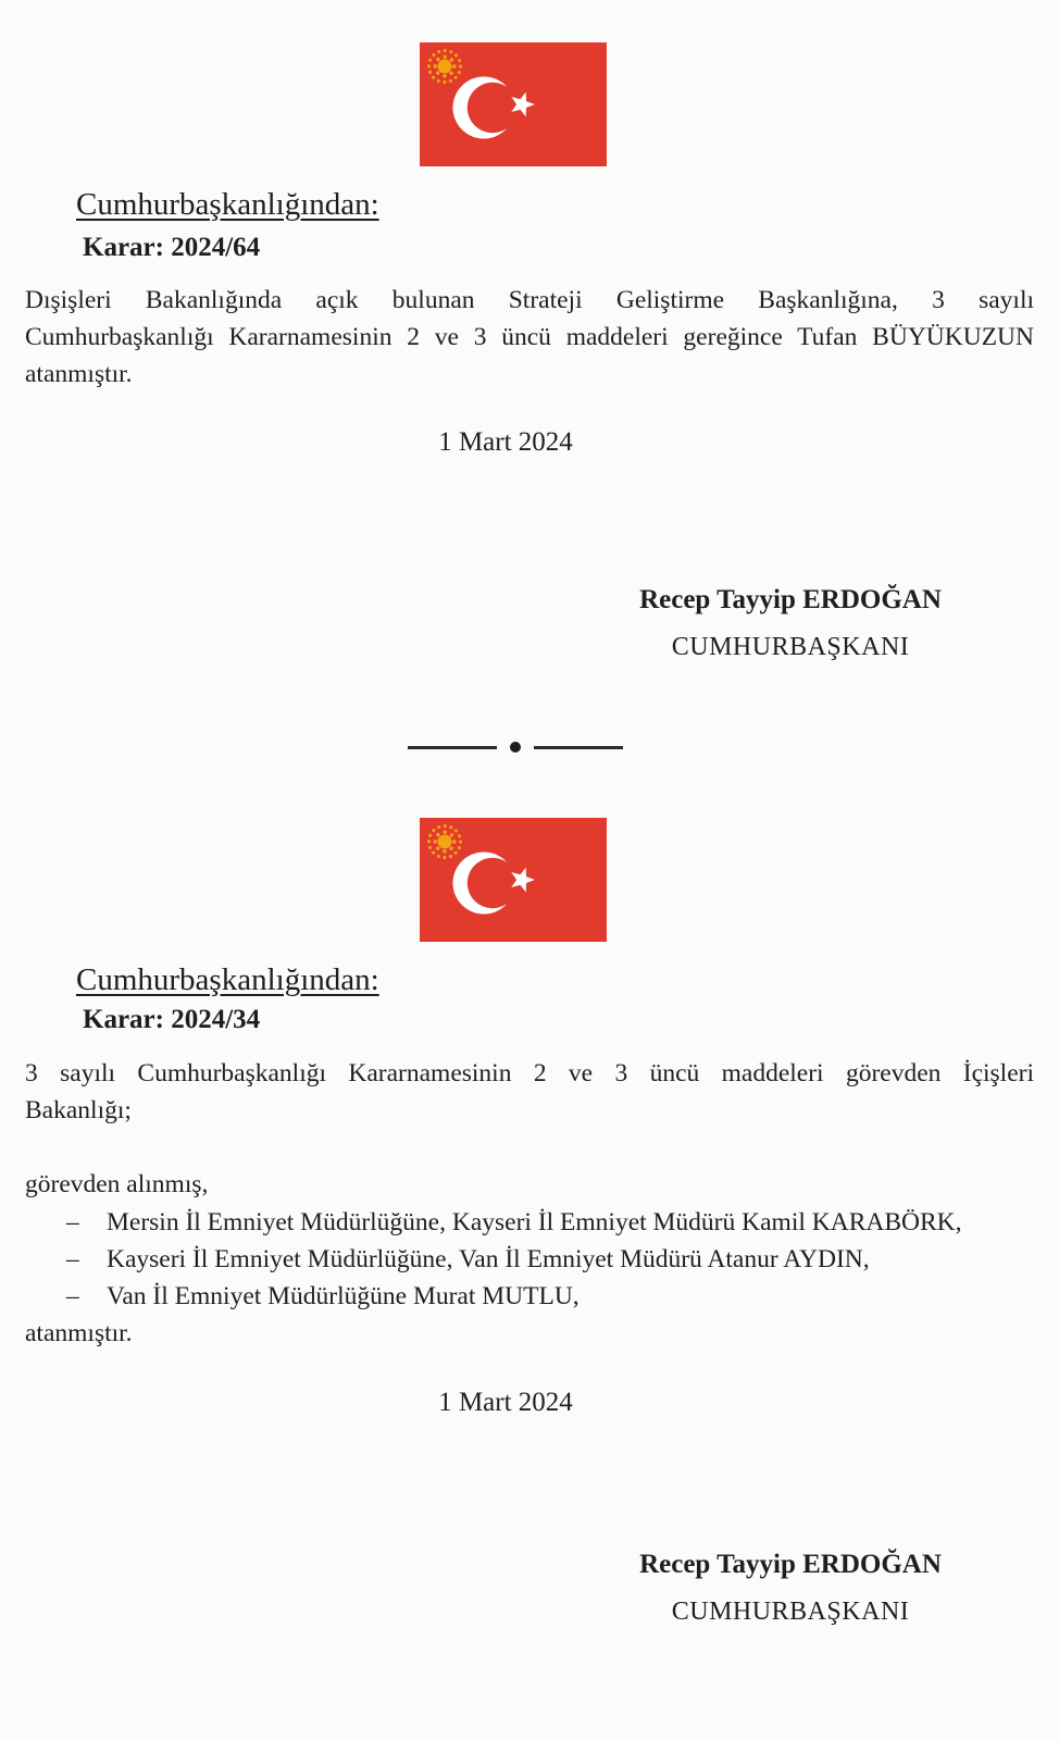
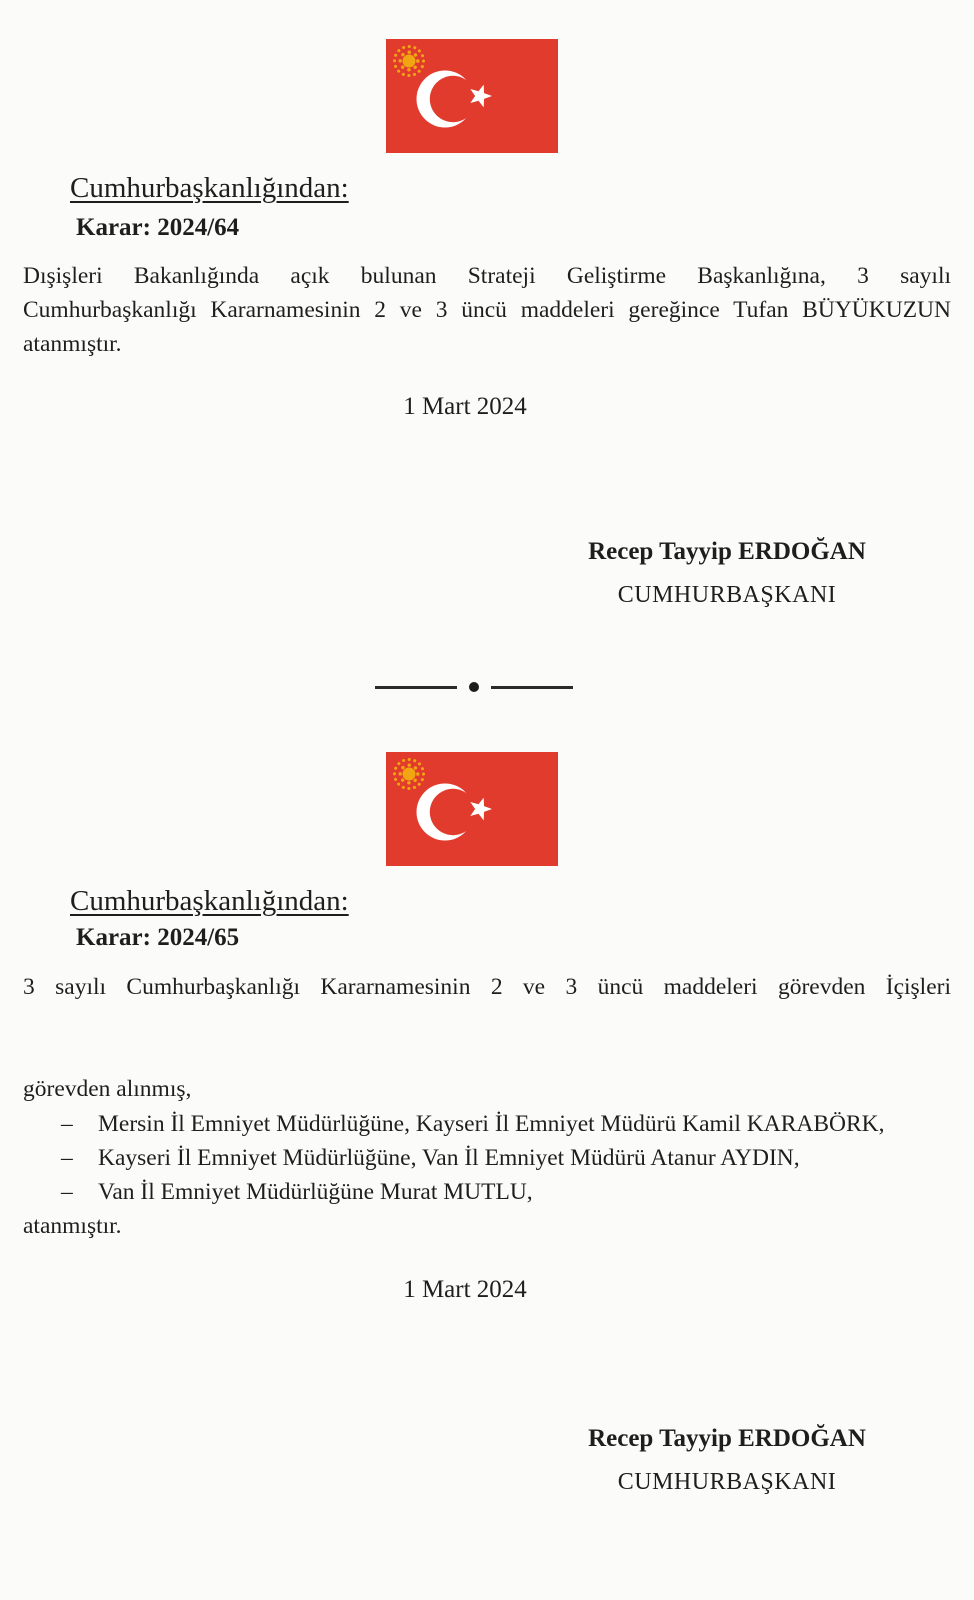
  Cumhurbaşkanlığından:
  Karar: 2024/64
  Dışişleri Bakanlığında açık bulunan Strateji Geliştirme Başkanlığına, 3 sayılı
  Cumhurbaşkanlığı Kararnamesinin 2 ve 3 üncü maddeleri gereğince Tufan BÜYÜKUZUN
  atanmıştır.
  1 Mart 2024
  Recep Tayyip ERDOĞAN
  CUMHURBAŞKANI
  Cumhurbaşkanlığından:
- Karar: 2024/34
+ Karar: 2024/65
  3 sayılı Cumhurbaşkanlığı Kararnamesinin 2 ve 3 üncü maddeleri görevden İçişleri
- Bakanlığı;
  görevden alınmış,
  – Mersin İl Emniyet Müdürlüğüne, Kayseri İl Emniyet Müdürü Kamil KARABÖRK,
  – Kayseri İl Emniyet Müdürlüğüne, Van İl Emniyet Müdürü Atanur AYDIN,
  – Van İl Emniyet Müdürlüğüne Murat MUTLU,
  atanmıştır.
  1 Mart 2024
  Recep Tayyip ERDOĞAN
  CUMHURBAŞKANI
